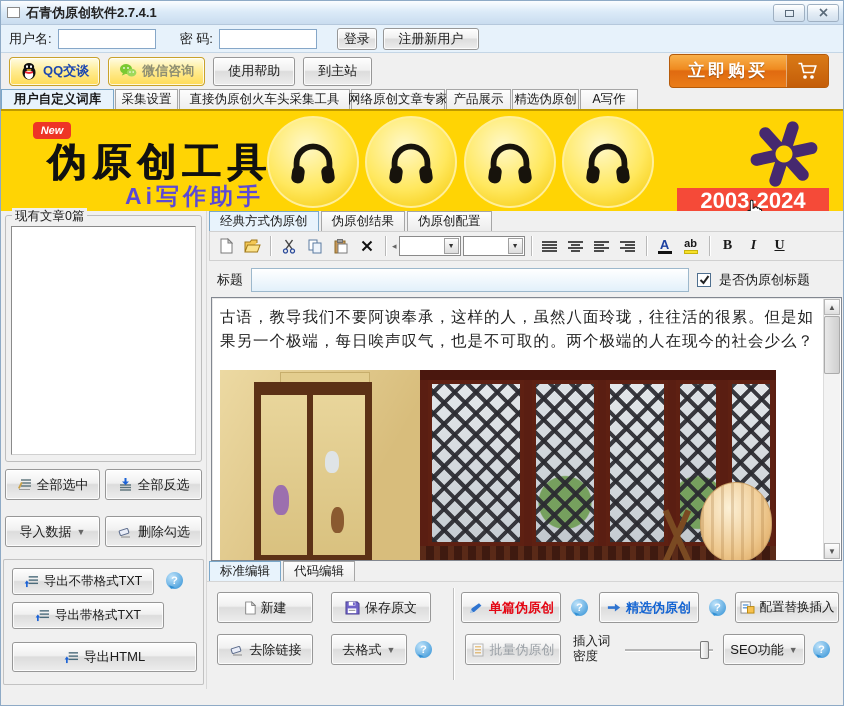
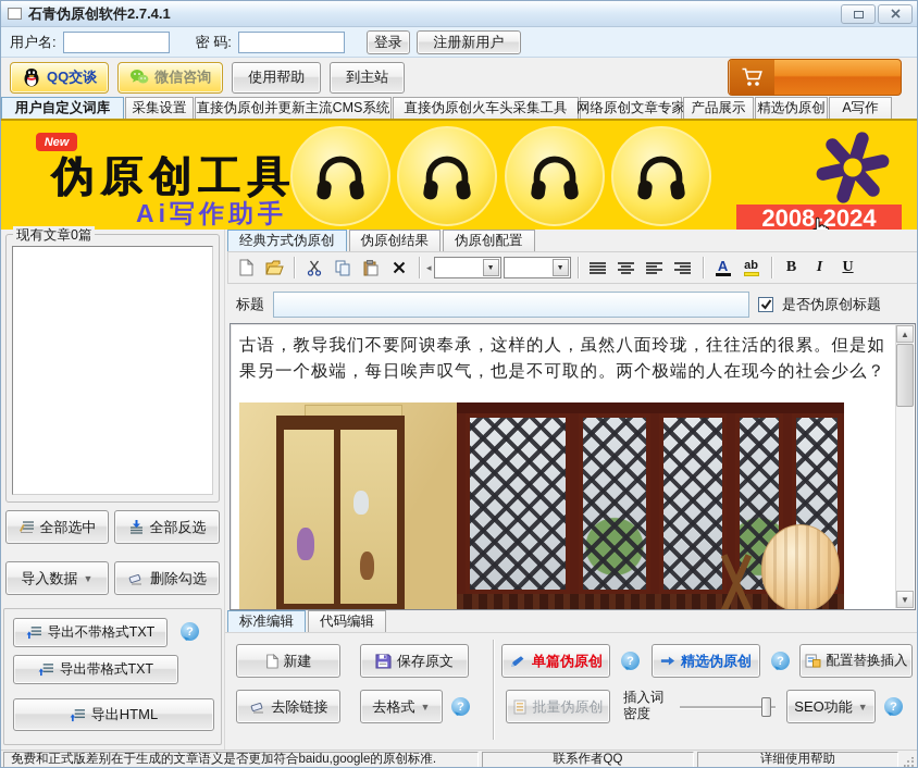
  石青伪原创软件2.7.4.1
  用户名:
  密 码:
  登录
  注册新用户
  QQ交谈
  微信咨询
  使用帮助
  到主站
- 立即购买
  用户自定义词库
  采集设置
+ 直接伪原创并更新主流CMS系统
  直接伪原创火车头采集工具
  网络原创文章专家
  产品展示
  精选伪原创
  A写作
  New
  伪原创工具
  Ai写作助手
- 2003-2024
+ 2008-2024
  现有文章0篇
  全部选中
  全部反选
  导入数据
  ▼
  删除勾选
  导出不带格式TXT
  ?
  导出带格式TXT
  导出HTML
  经典方式伪原创
  伪原创结果
  伪原创配置
  ◂
  A
  ab
  B
  I
  U
  标题
  是否伪原创标题
  古语，教导我们不要阿谀奉承，这样的人，虽然八面玲珑，往往活的很累。但是如果另一个极端，每日唉声叹气，也是不可取的。两个极端的人在现今的社会少么？
  ▲
  ▼
  标准编辑
  代码编辑
  新建
  保存原文
  单篇伪原创
  ?
  精选伪原创
  ?
  配置替换插入
  去除链接
  去格式
  ▼
  ?
  批量伪原创
  插入词
  密度
  SEO功能
  ▼
  ?
+ 免费和正式版差别在于生成的文章语义是否更加符合baidu,google的原创标准.
+ 联系作者QQ
+ 详细使用帮助
